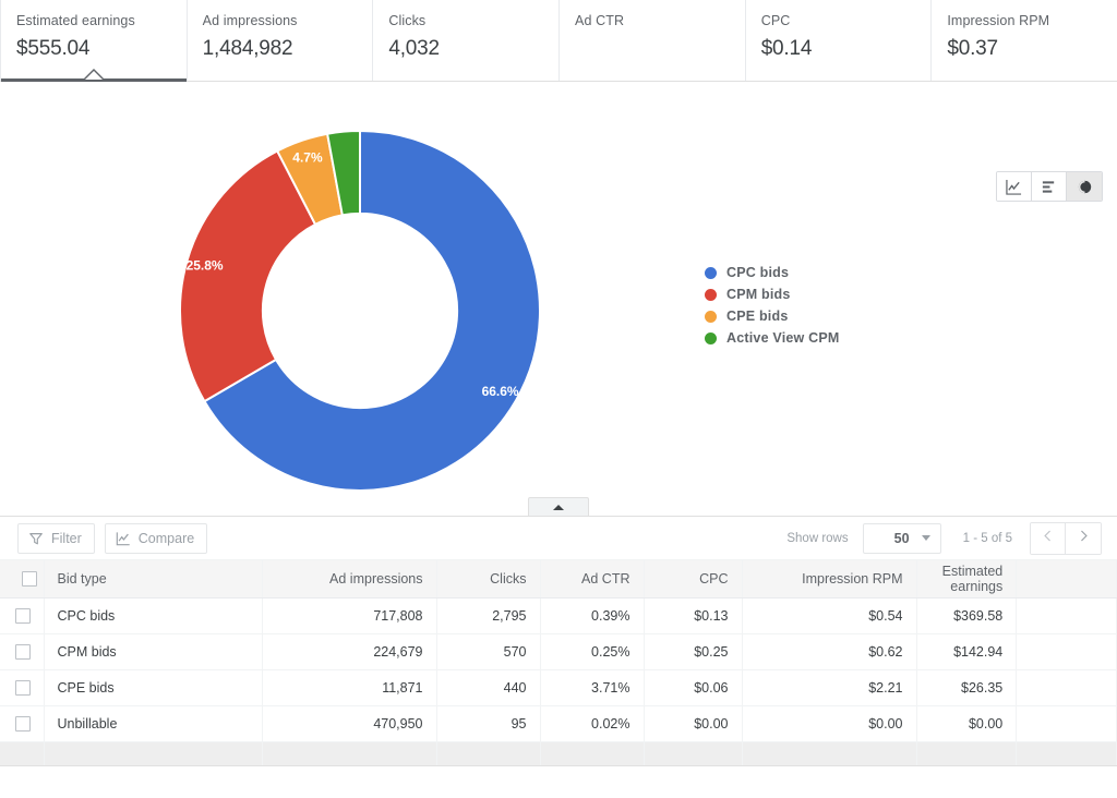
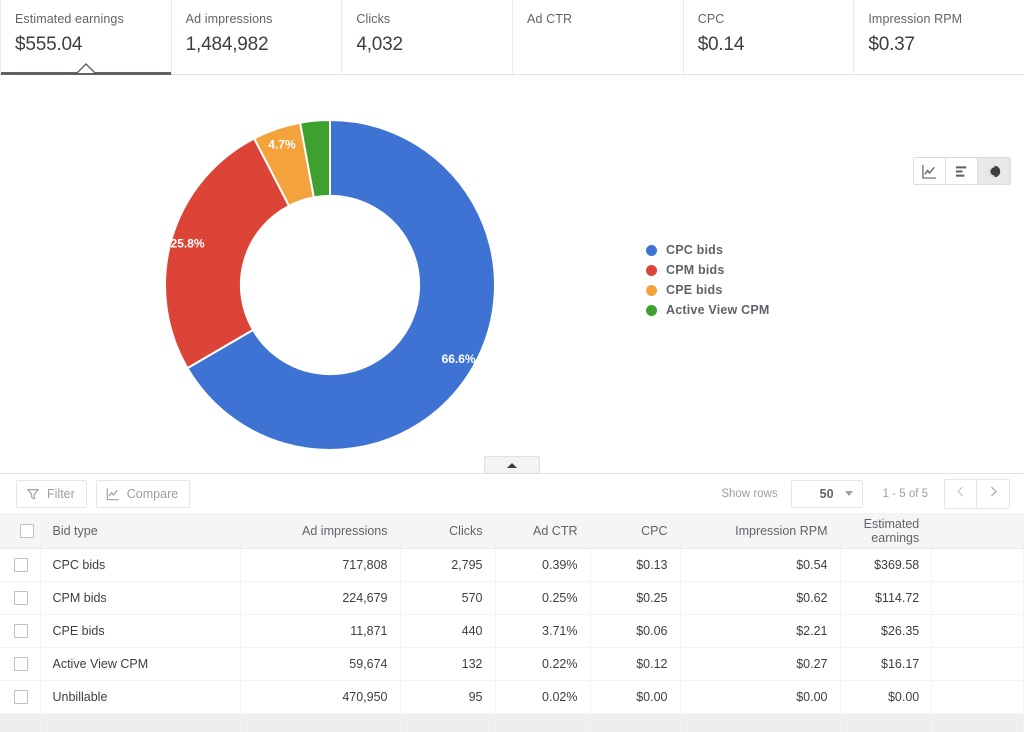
  Estimated earnings
  $555.04
  Ad impressions
  1,484,982
  Clicks
  4,032
  Ad CTR
  CPC
  $0.14
  Impression RPM
  $0.37
  66.6%
  25.8%
  4.7%
  CPC bids
  CPM bids
  CPE bids
  Active View CPM
  Filter
  Compare
  Show rows
  50
  1 - 5 of 5
  	Bid type	Ad impressions	Clicks	Ad CTR	CPC	Impression RPM	Estimated earnings
  	CPC bids	717,808	2,795	0.39%	$0.13	$0.54	$369.58
- 	CPM bids	224,679	570	0.25%	$0.25	$0.62	$142.94
+ 	CPM bids	224,679	570	0.25%	$0.25	$0.62	$114.72
  	CPE bids	11,871	440	3.71%	$0.06	$2.21	$26.35
+ 	Active View CPM	59,674	132	0.22%	$0.12	$0.27	$16.17
  	Unbillable	470,950	95	0.02%	$0.00	$0.00	$0.00
